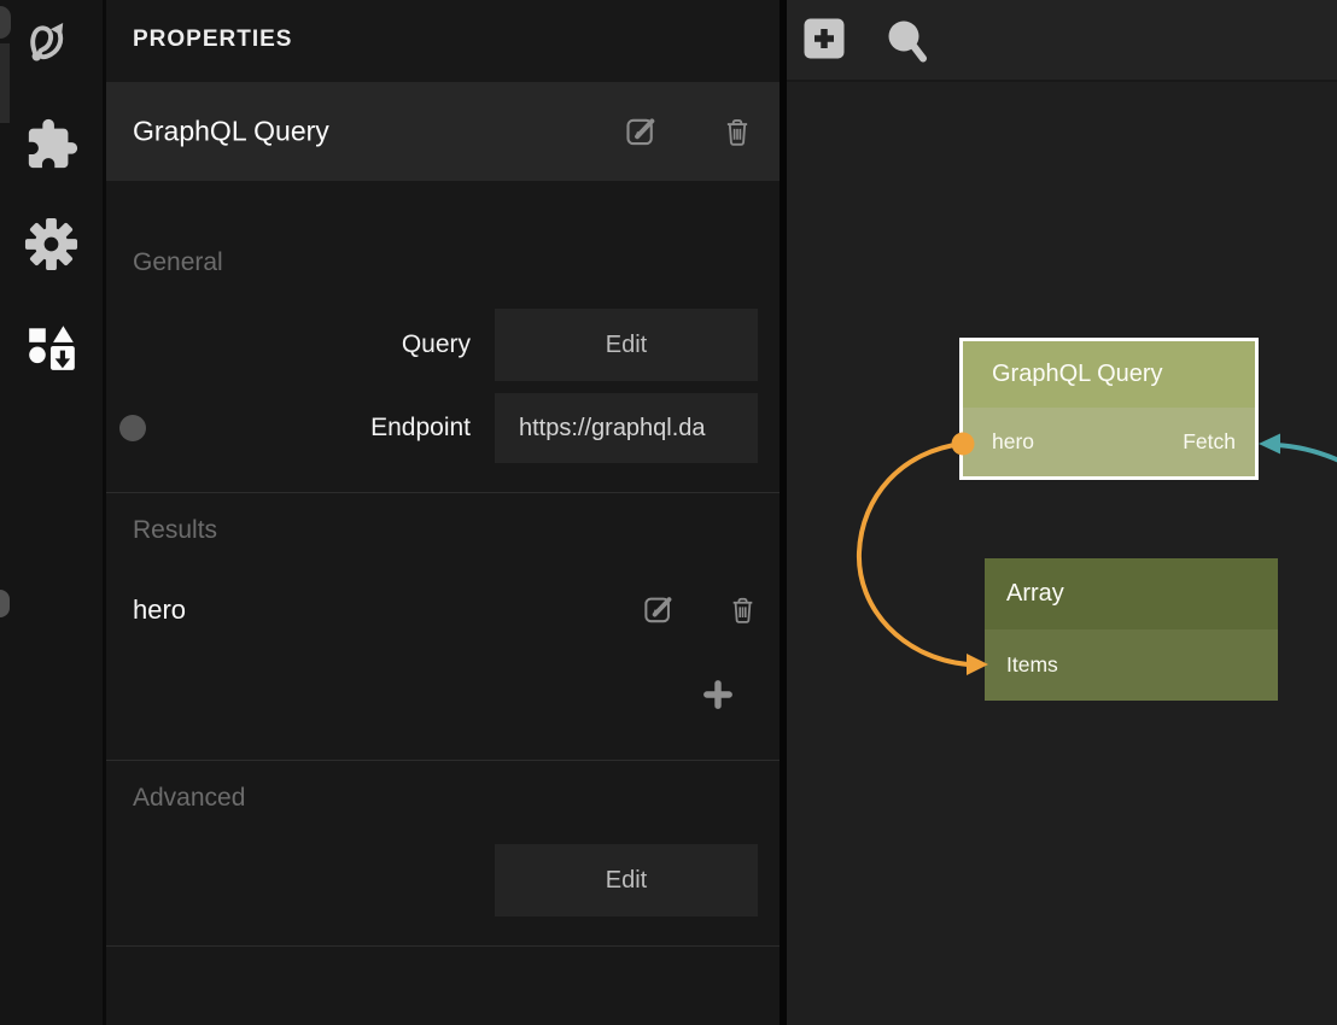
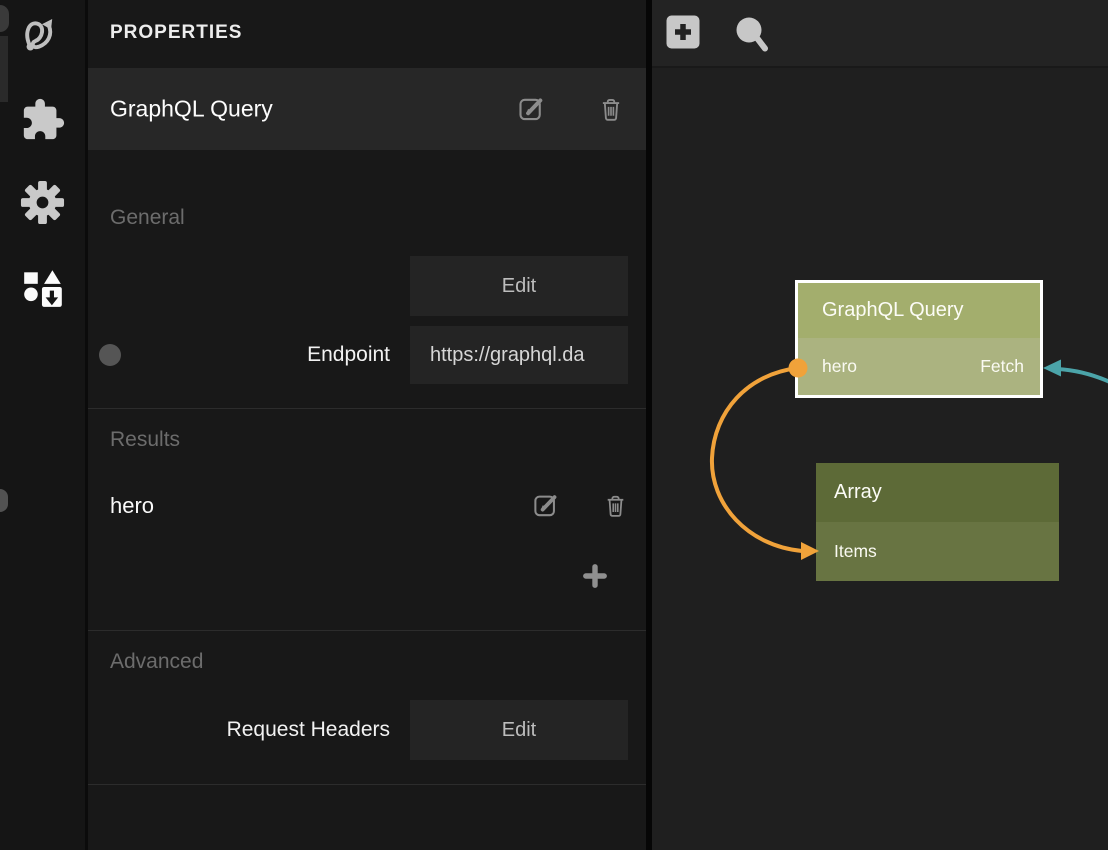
  PROPERTIES
  GraphQL Query
  General
- Query
  Edit
  Endpoint
  https://graphql.da
  Results
  hero
  Advanced
+ Request Headers
  Edit
  GraphQL Query
  hero
  Fetch
  Array
  Items
